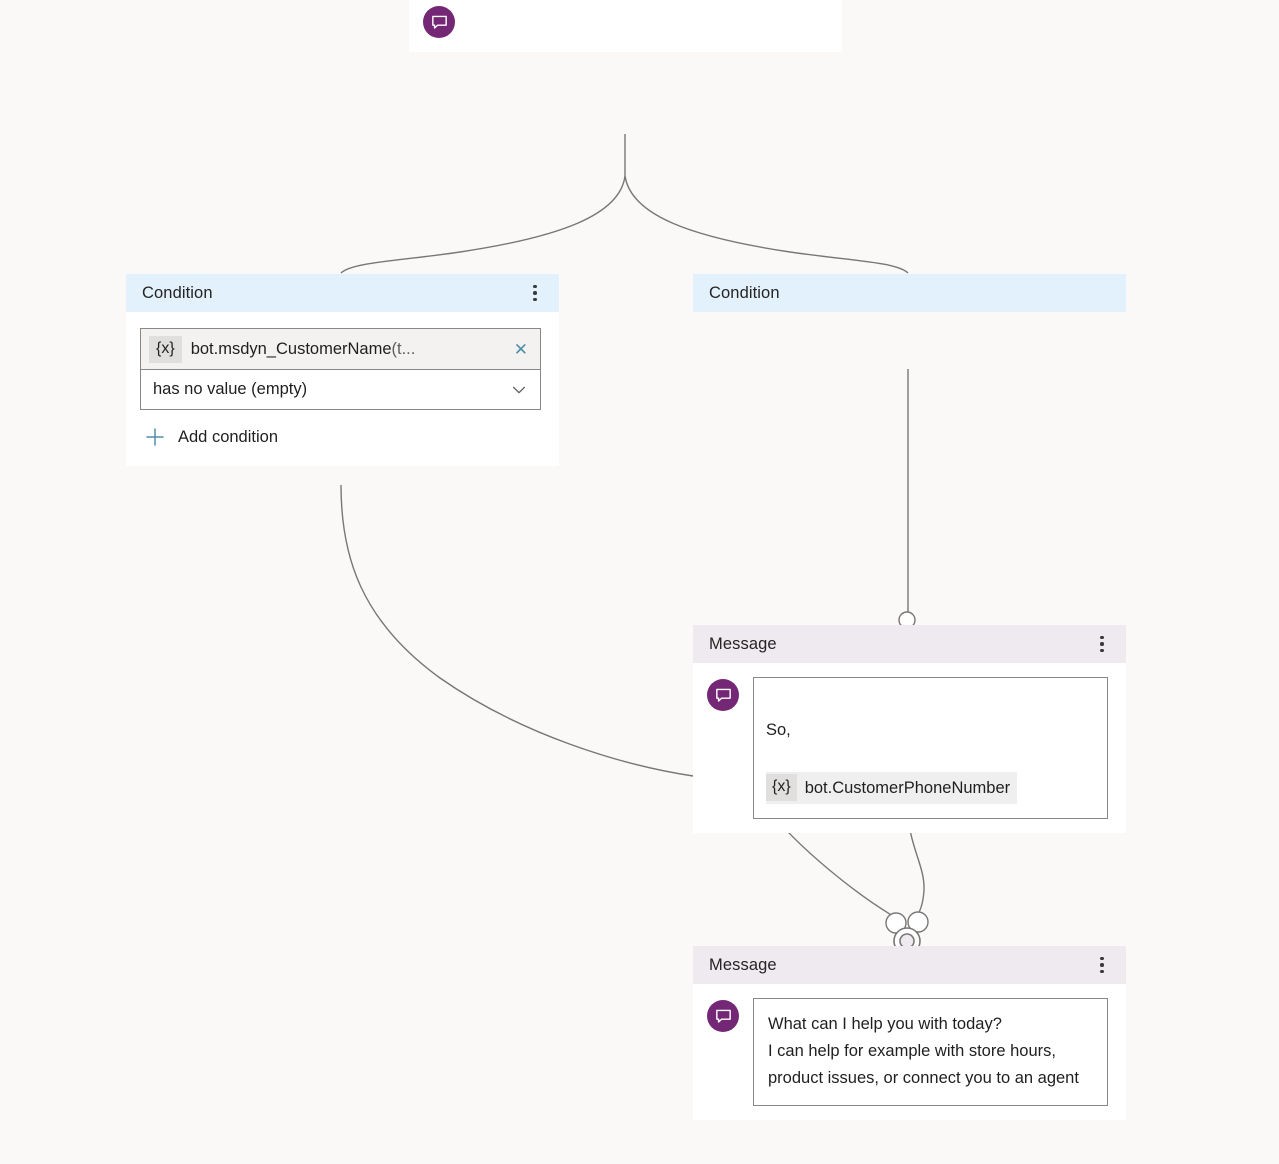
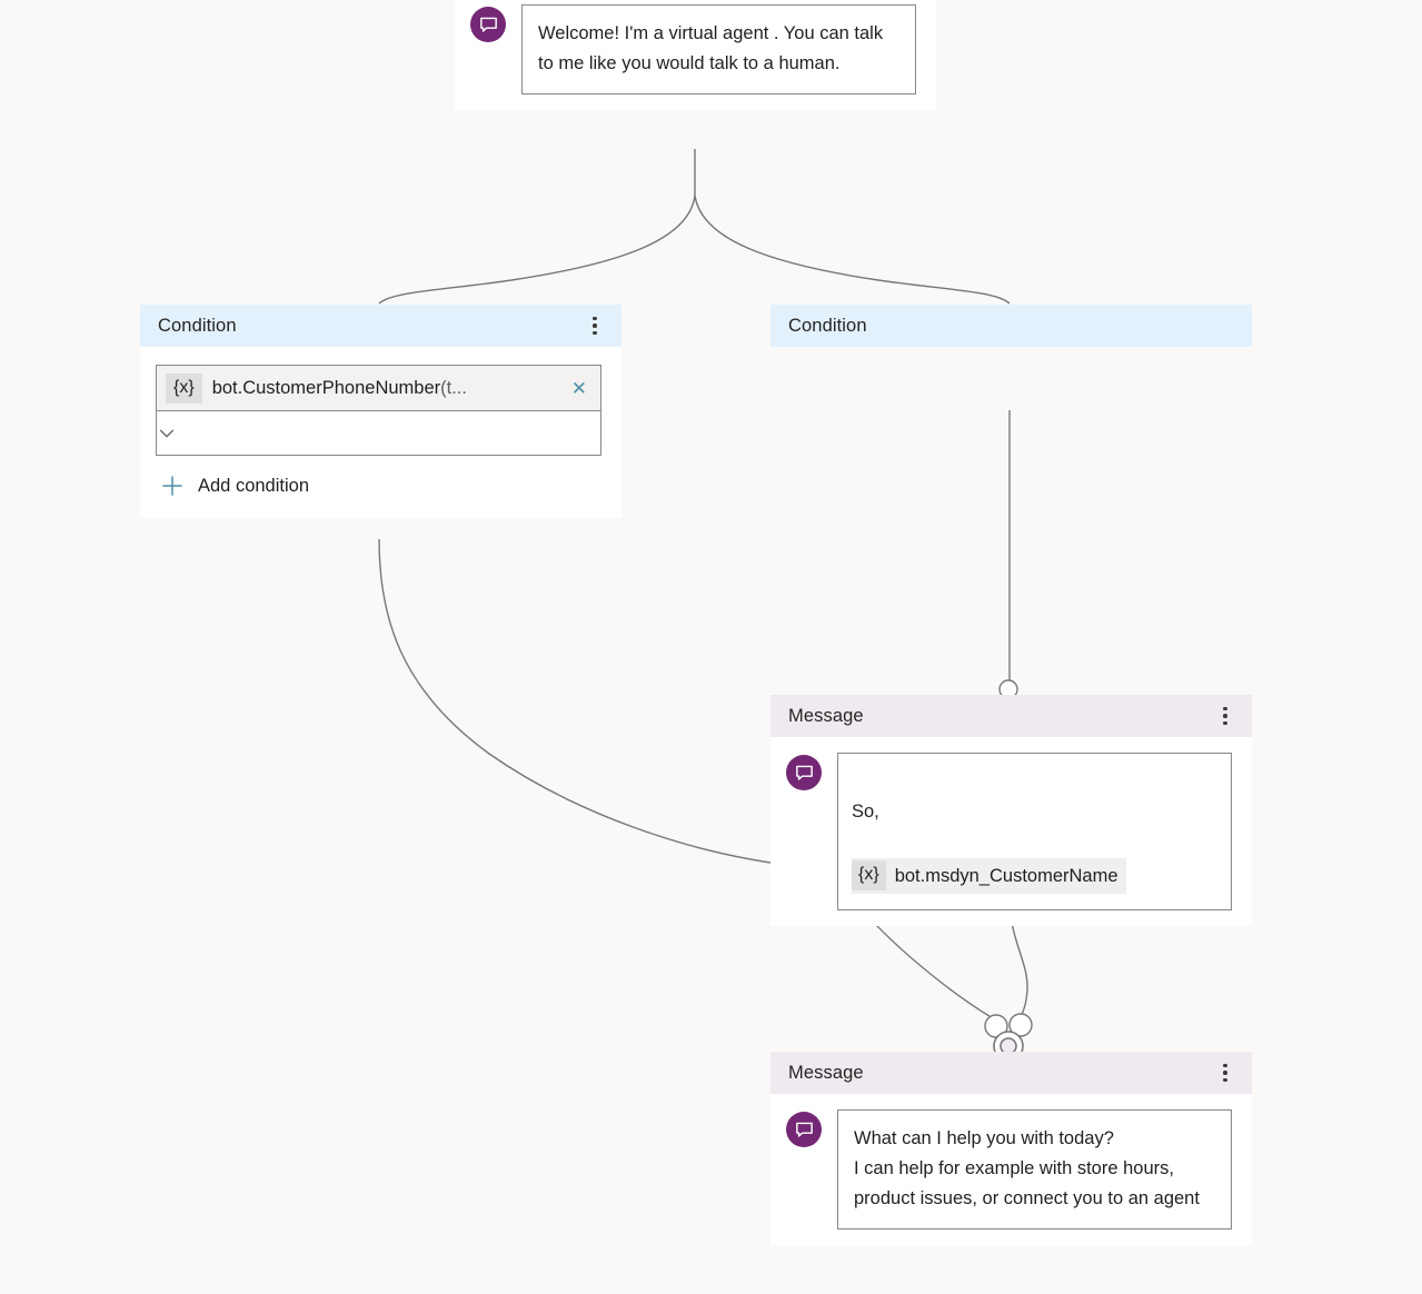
+ Welcome! I'm a virtual agent . You can talk to me like you would talk to a human.
  Condition
  {x}
- bot.msdyn_CustomerName(t...
+ bot.CustomerPhoneNumber(t...
  ✕
- has no value (empty)
  Add condition
  Condition
  Message
  So,
  {x}
- bot.CustomerPhoneNumber
+ bot.msdyn_CustomerName
  Message
  What can I help you with today?
  I can help for example with store hours, product issues, or connect you to an agent
